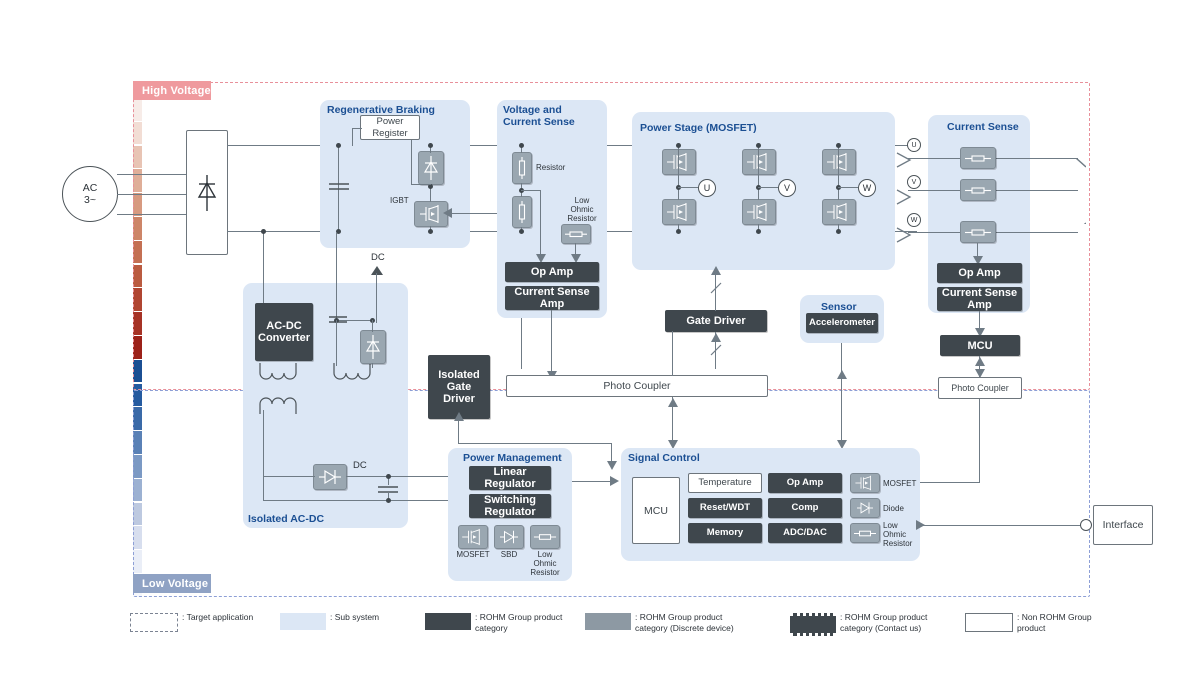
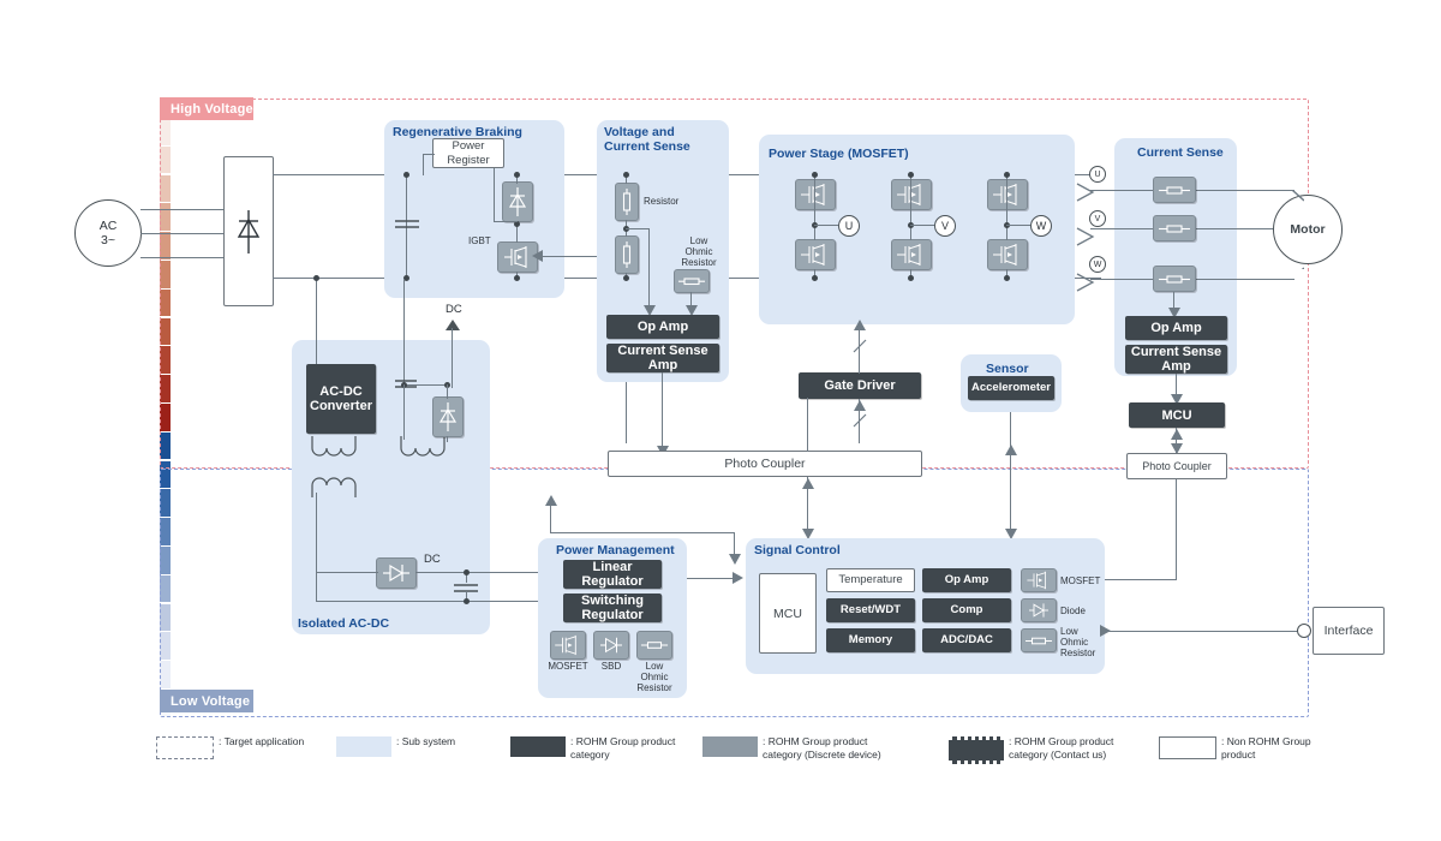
  High Voltage
  Low Voltage
  AC
  3~
  Regenerative Braking
  Power
  Register
  IGBT
  Voltage and
  Current Sense
  Resistor
  Low
  Ohmic
  Resistor
  Op Amp
  Current Sense
  Amp
  Power Stage (MOSFET)
  U
  V
  W
  Gate Driver
  Sensor
  Accelerometer
  Current Sense
  Op Amp
  Current Sense
  Amp
  MCU
+ Motor
  Isolated AC-DC
  AC-DC
  Converter
  DC
  DC
- Isolated
- Gate
- Driver
  Photo Coupler
  Photo Coupler
  Power Management
  Linear
  Regulator
  Switching
  Regulator
  MOSFET
  SBD
  Low
  Ohmic
  Resistor
  Signal Control
  MCU
  Temperature
  Op Amp
  Reset/WDT
  Comp
  Memory
  ADC/DAC
  MOSFET
  Diode
  Low
  Ohmic
  Resistor
  Interface
  : Target application
  : Sub system
  : ROHM Group product
  category
  : ROHM Group product
  category (Discrete device)
  : ROHM Group product
  category (Contact us)
  : Non ROHM Group
  product
